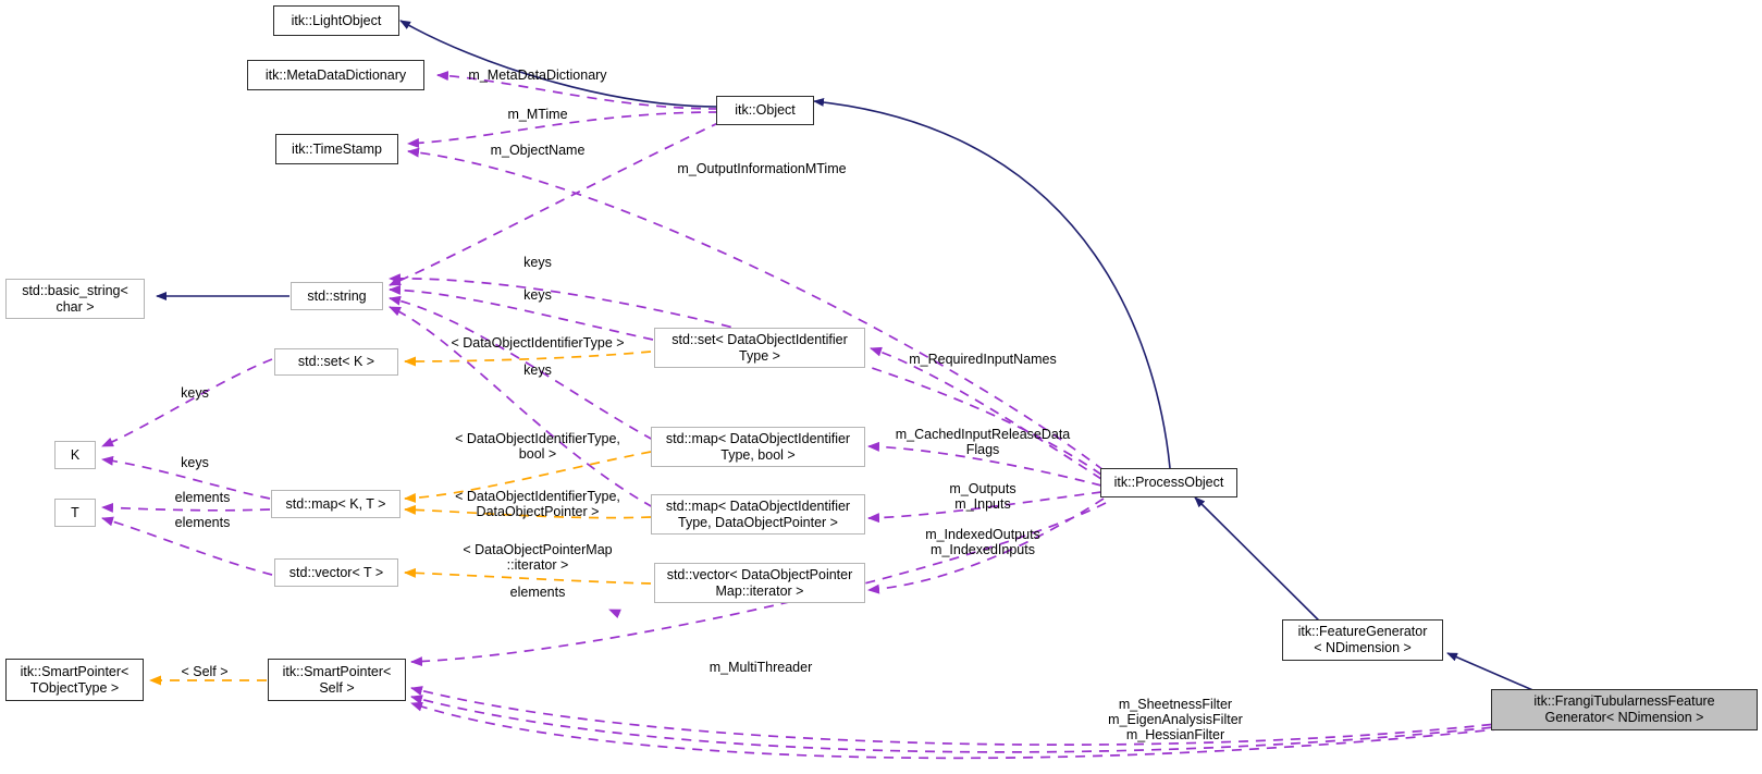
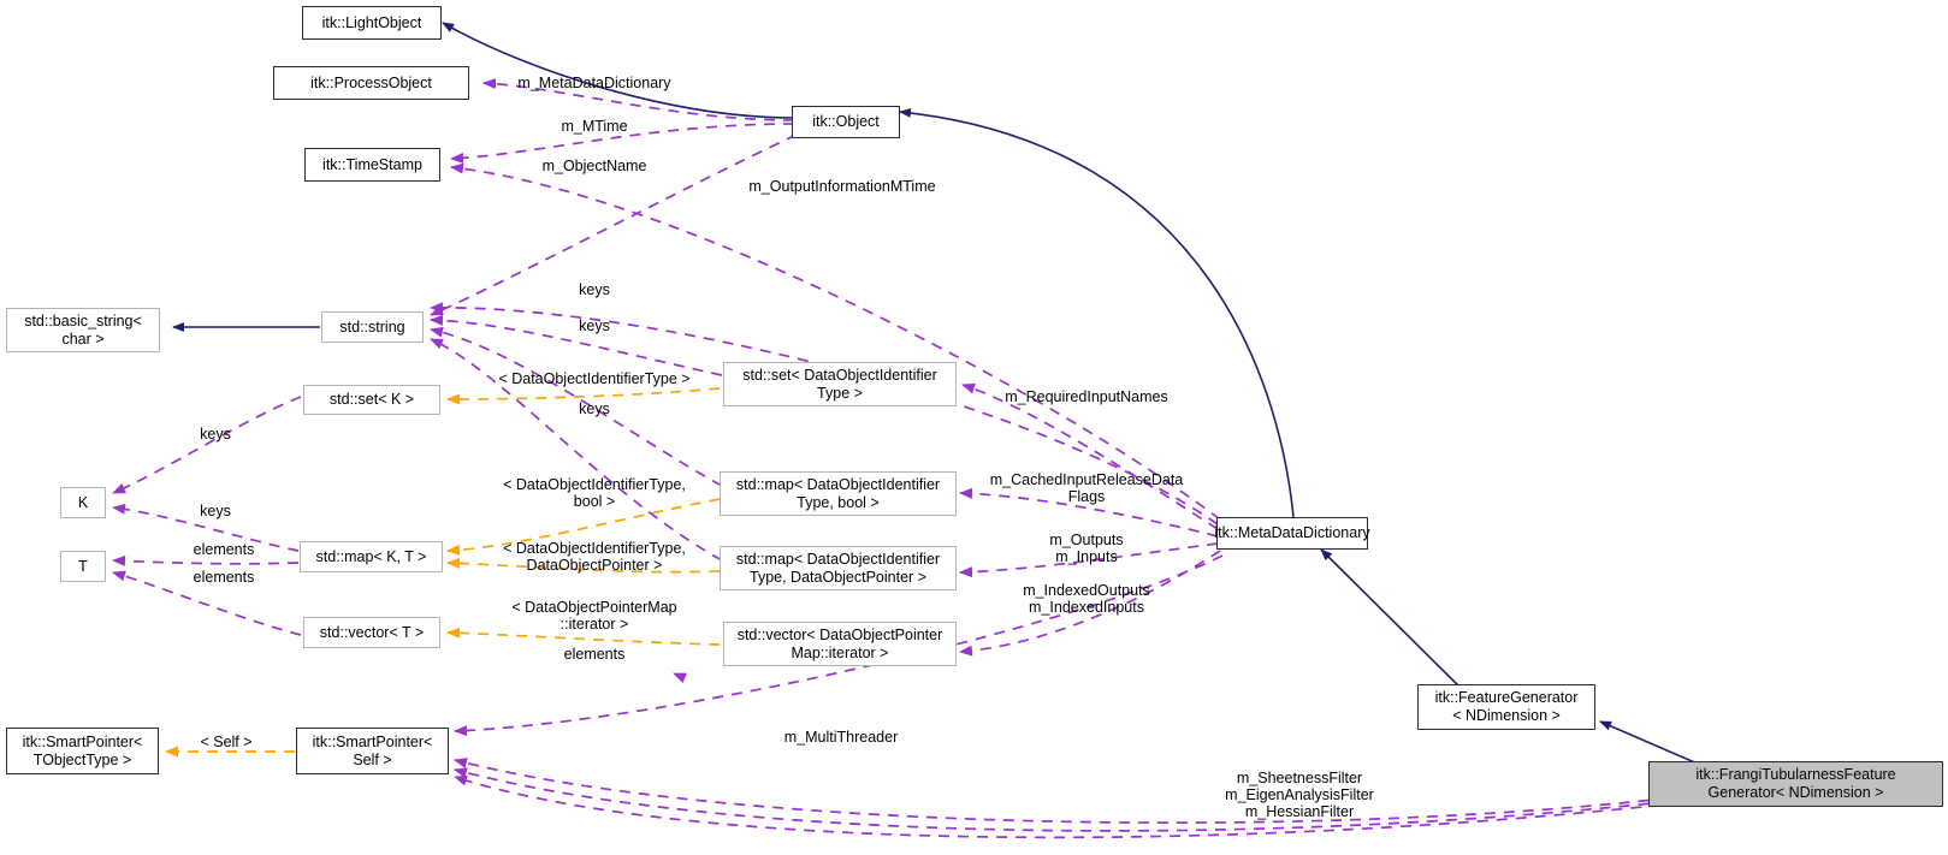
  itk::LightObject
- itk::MetaDataDictionary
+ itk::ProcessObject
  itk::TimeStamp
  itk::Object
  std::basic_string<
  char >
  std::string
  std::set< K >
  K
  T
  std::map< K, T >
  std::vector< T >
  std::set< DataObjectIdentifier
  Type >
  std::map< DataObjectIdentifier
  Type, bool >
  std::map< DataObjectIdentifier
  Type, DataObjectPointer >
  std::vector< DataObjectPointer
  Map::iterator >
- itk::ProcessObject
+ itk::MetaDataDictionary
  itk::SmartPointer<
  TObjectType >
  itk::SmartPointer<
  Self >
  itk::FeatureGenerator
  < NDimension >
  itk::FrangiTubularnessFeature
  Generator< NDimension >
  m_MetaDataDictionary
  m_MTime
  m_ObjectName
  m_OutputInformationMTime
  keys
  keys
  < DataObjectIdentifierType >
  keys
  keys
  keys
  elements
  elements
  < DataObjectIdentifierType,
  bool >
  < DataObjectIdentifierType,
  DataObjectPointer >
  < DataObjectPointerMap
  ::iterator >
  elements
  m_RequiredInputNames
  m_CachedInputReleaseData
  Flags
  m_Outputs
  m_Inputs
  m_IndexedOutputs
  m_IndexedInputs
  m_MultiThreader
  < Self >
  m_SheetnessFilter
  m_EigenAnalysisFilter
  m_HessianFilter
